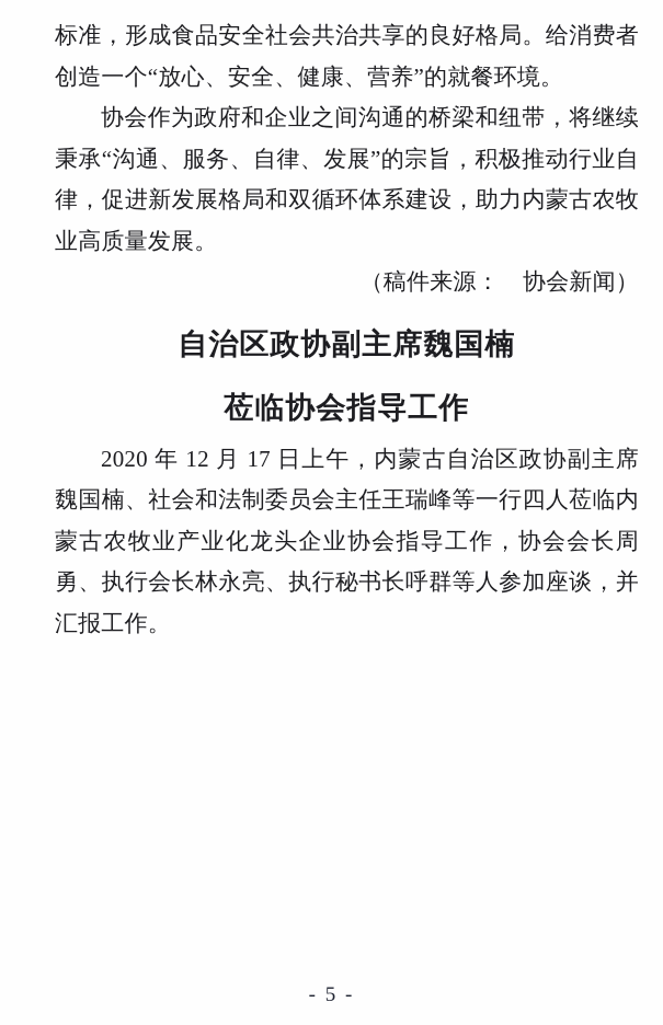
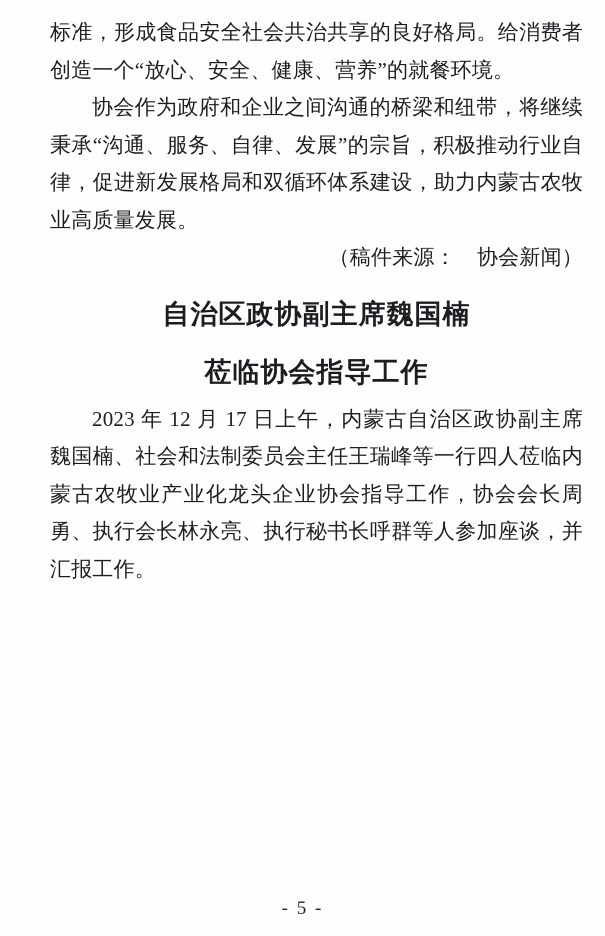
  标准，形成食品安全社会共治共享的良好格局。给消费者创造一个“放心、安全、健康、营养”的就餐环境。
  协会作为政府和企业之间沟通的桥梁和纽带，将继续秉承“沟通、服务、自律、发展”的宗旨，积极推动行业自律，促进新发展格局和双循环体系建设，助力内蒙古农牧业高质量发展。
  （稿件来源： 协会新闻）
  自治区政协副主席魏国楠
  莅临协会指导工作
- 2020 年 12 月 17 日上午，内蒙古自治区政协副主席魏国楠、社会和法制委员会主任王瑞峰等一行四人莅临内蒙古农牧业产业化龙头企业协会指导工作，协会会长周勇、执行会长林永亮、执行秘书长呼群等人参加座谈，并汇报工作。
+ 2023 年 12 月 17 日上午，内蒙古自治区政协副主席魏国楠、社会和法制委员会主任王瑞峰等一行四人莅临内蒙古农牧业产业化龙头企业协会指导工作，协会会长周勇、执行会长林永亮、执行秘书长呼群等人参加座谈，并汇报工作。
  - 5 -
